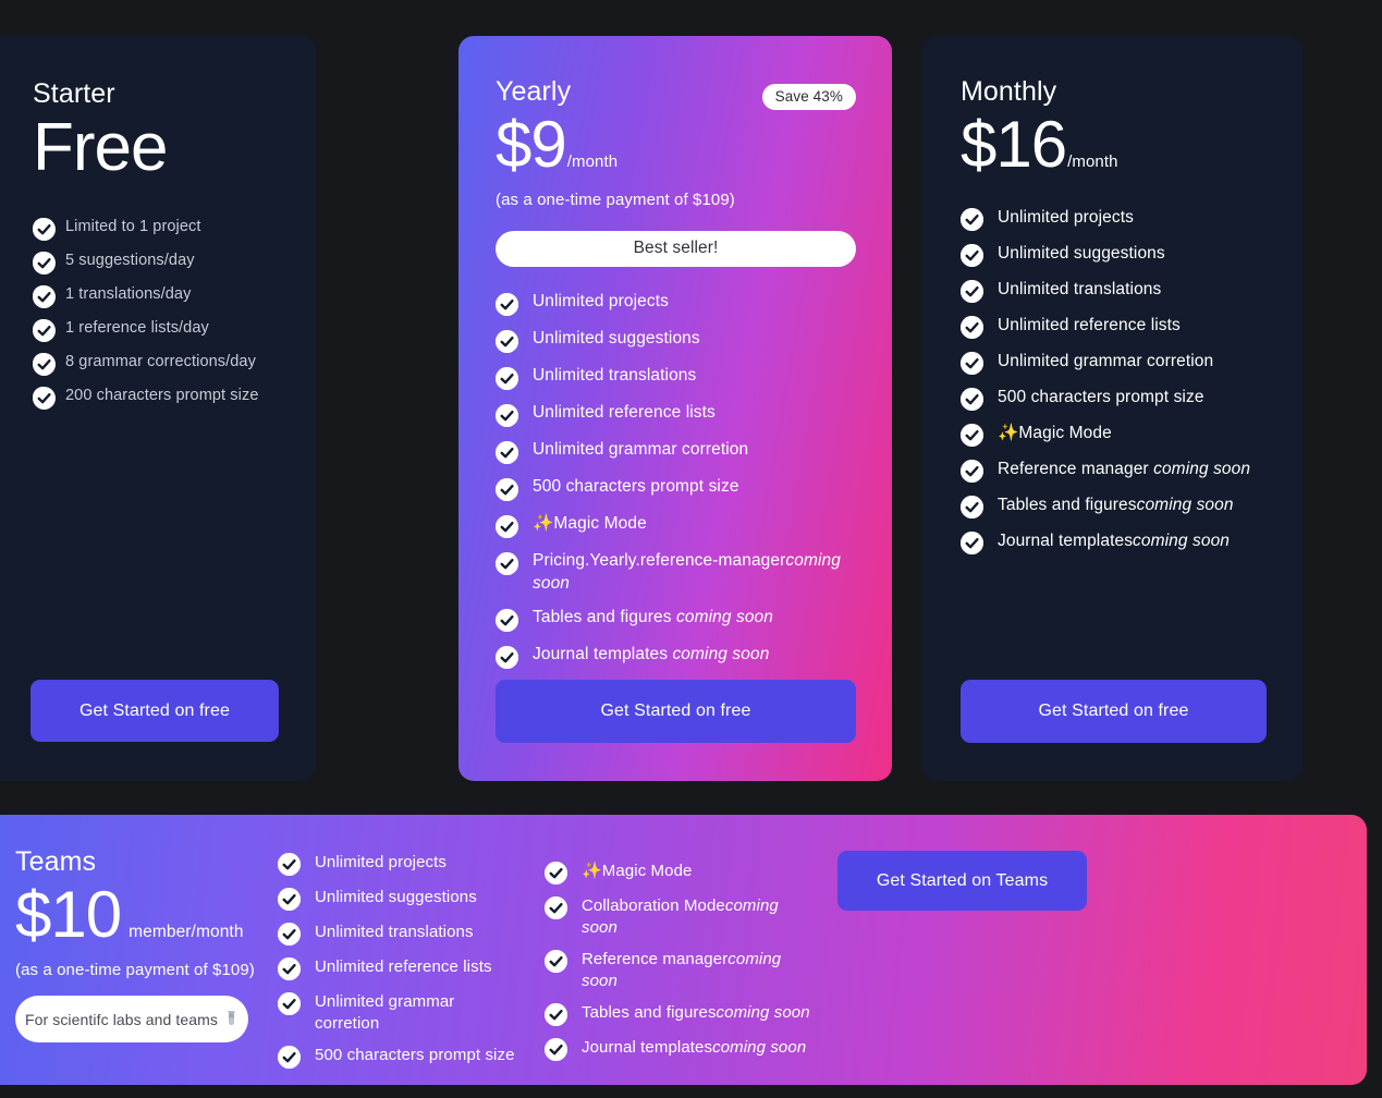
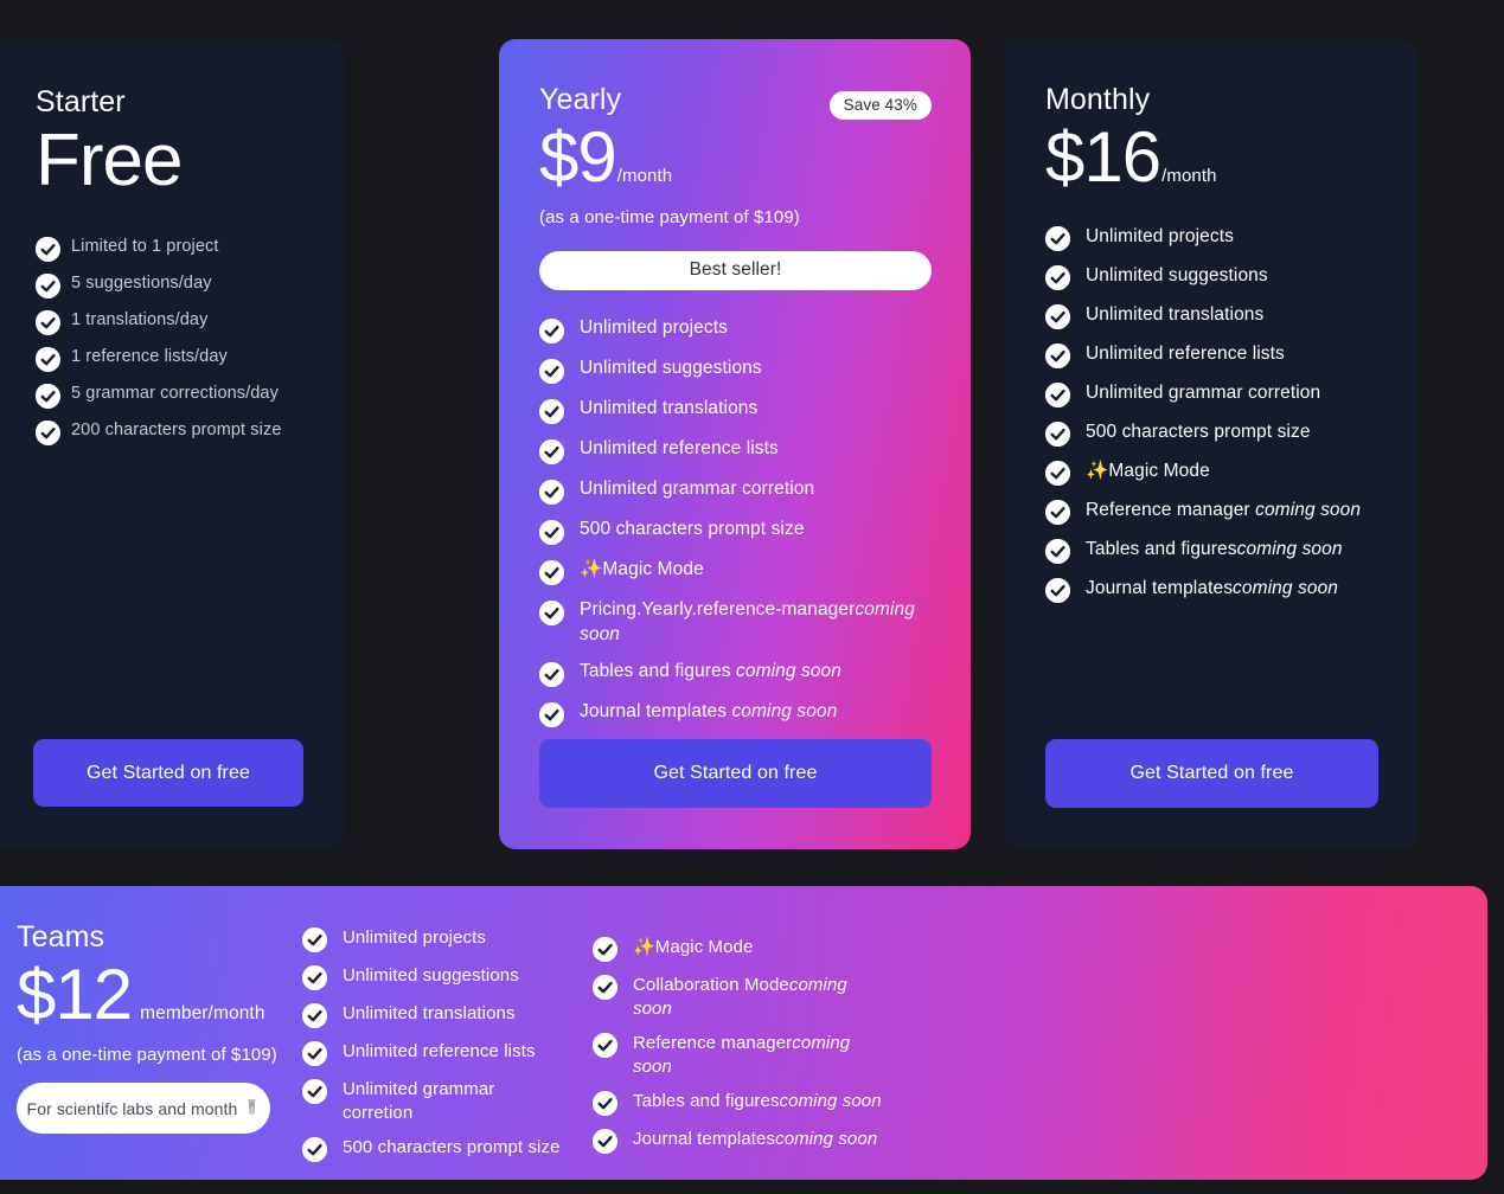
  Starter
  Free
  Limited to 1 project
  5 suggestions/day
  1 translations/day
  1 reference lists/day
- 8 grammar corrections/day
+ 5 grammar corrections/day
  200 characters prompt size
  Get Started on free
  Save 43%
  Yearly
  $9
  /month
  (as a one-time payment of $109)
  Best seller!
  Unlimited projects
  Unlimited suggestions
  Unlimited translations
  Unlimited reference lists
  Unlimited grammar corretion
  500 characters prompt size
  ✨Magic Mode
  Pricing.Yearly.reference-managercoming soon
  Tables and figures coming soon
  Journal templates coming soon
  Get Started on free
  Monthly
  $16
  /month
  Unlimited projects
  Unlimited suggestions
  Unlimited translations
  Unlimited reference lists
  Unlimited grammar corretion
  500 characters prompt size
  ✨Magic Mode
  Reference manager coming soon
  Tables and figurescoming soon
  Journal templatescoming soon
  Get Started on free
  Teams
- $10
+ $12
  member/month
  (as a one-time payment of $109)
- For scientifc labs and teams
+ For scientifc labs and month
  Unlimited projects
  Unlimited suggestions
  Unlimited translations
  Unlimited reference lists
  Unlimited grammar corretion
  500 characters prompt size
  ✨Magic Mode
  Collaboration Modecoming soon
  Reference managercoming soon
  Tables and figurescoming soon
  Journal templatescoming soon
- Get Started on Teams
